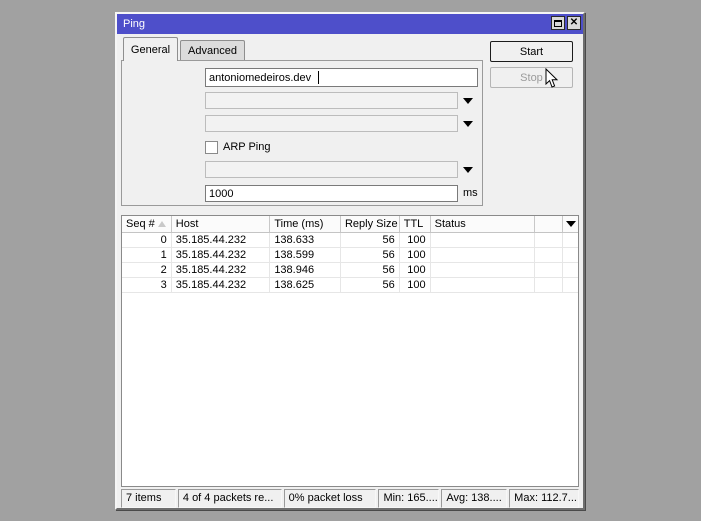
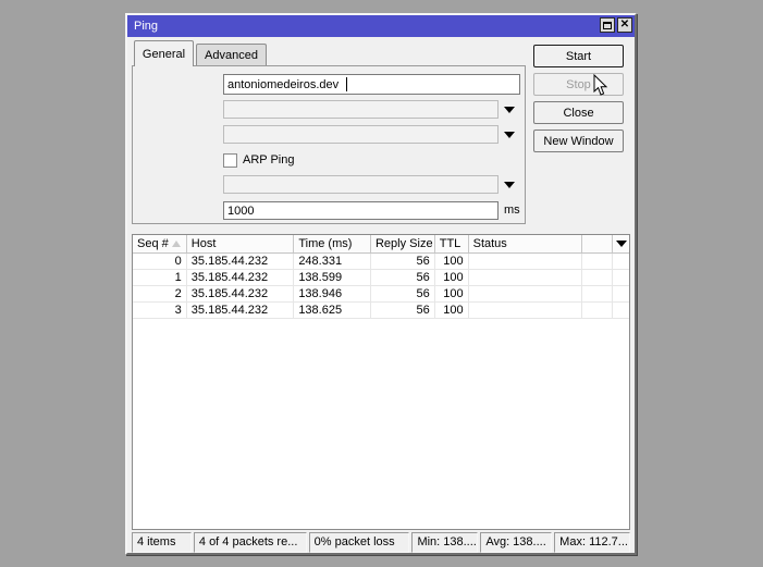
  Ping
  ✕
  General
  Advanced
  antoniomedeiros.dev
  ARP Ping
  1000
  ms
  Start
  Stop
+ Close
+ New Window
  Seq #
  Host
  Time (ms)
  Reply Size
  TTL
  Status
  0
  35.185.44.232
- 138.633
+ 248.331
  56
  100
  1
  35.185.44.232
  138.599
  56
  100
  2
  35.185.44.232
  138.946
  56
  100
  3
  35.185.44.232
  138.625
  56
  100
- 7 items
+ 4 items
  4 of 4 packets re...
  0% packet loss
- Min: 165....
+ Min: 138....
  Avg: 138....
  Max: 112.7...
